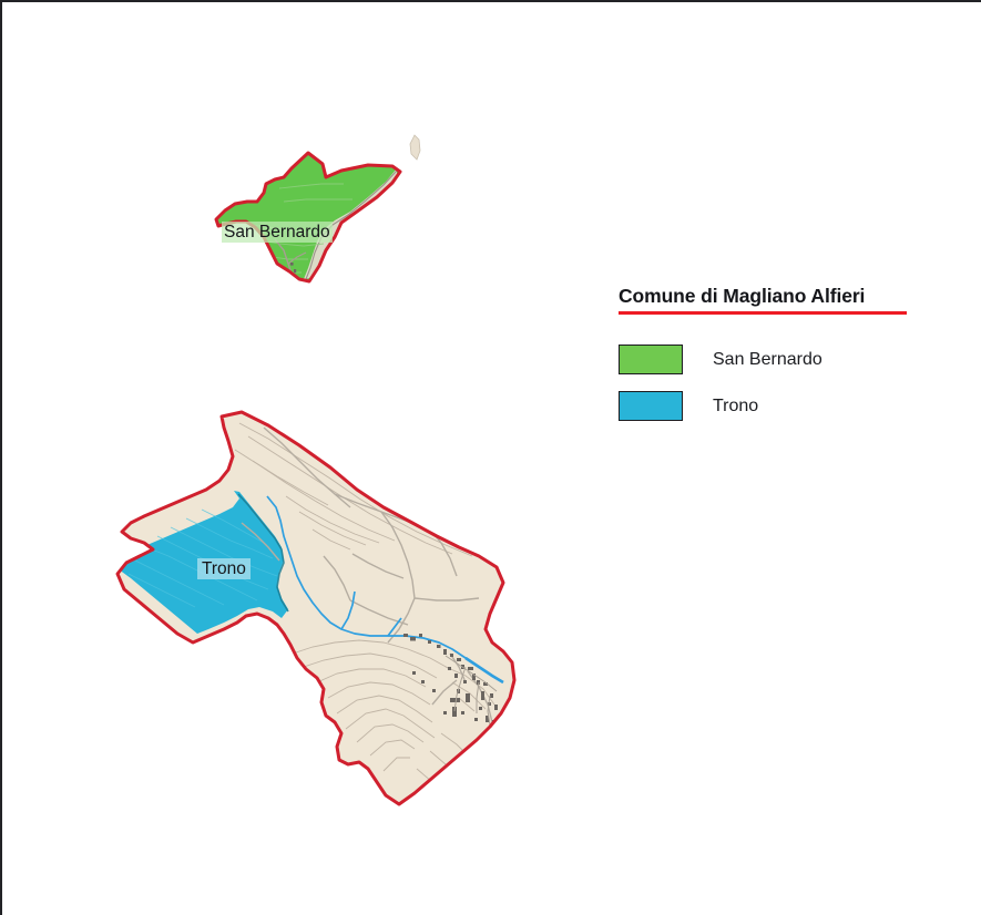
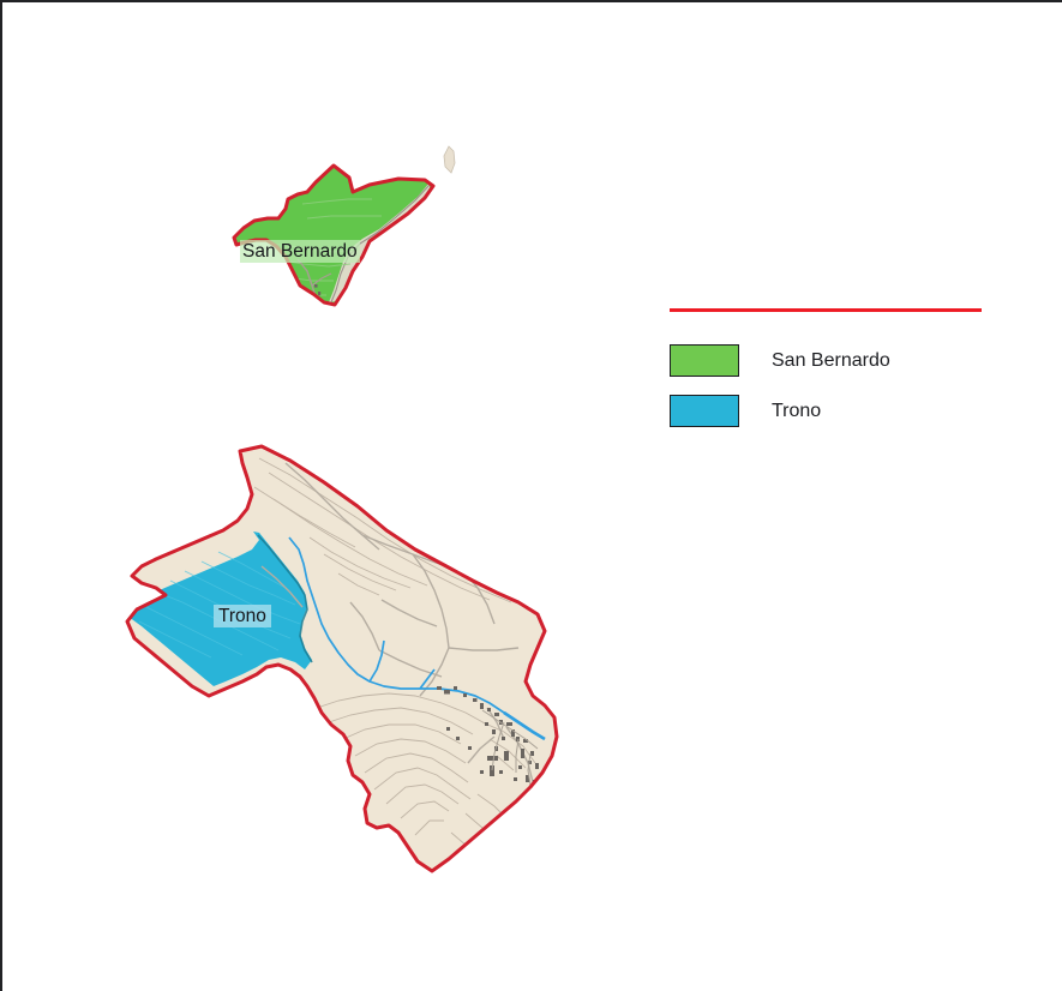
  San Bernardo
  Trono
- Comune di Magliano Alfieri
  San Bernardo
  Trono
